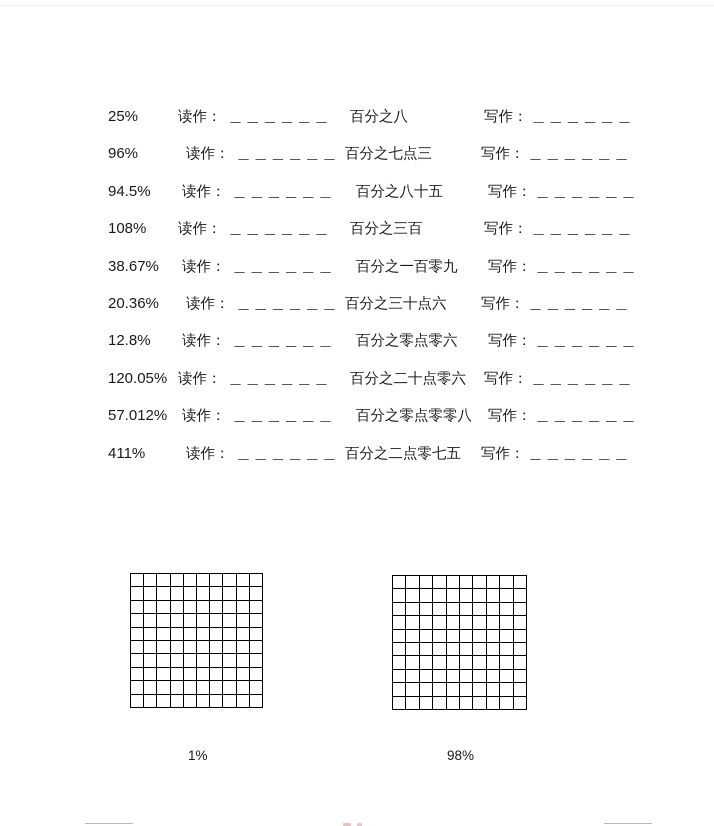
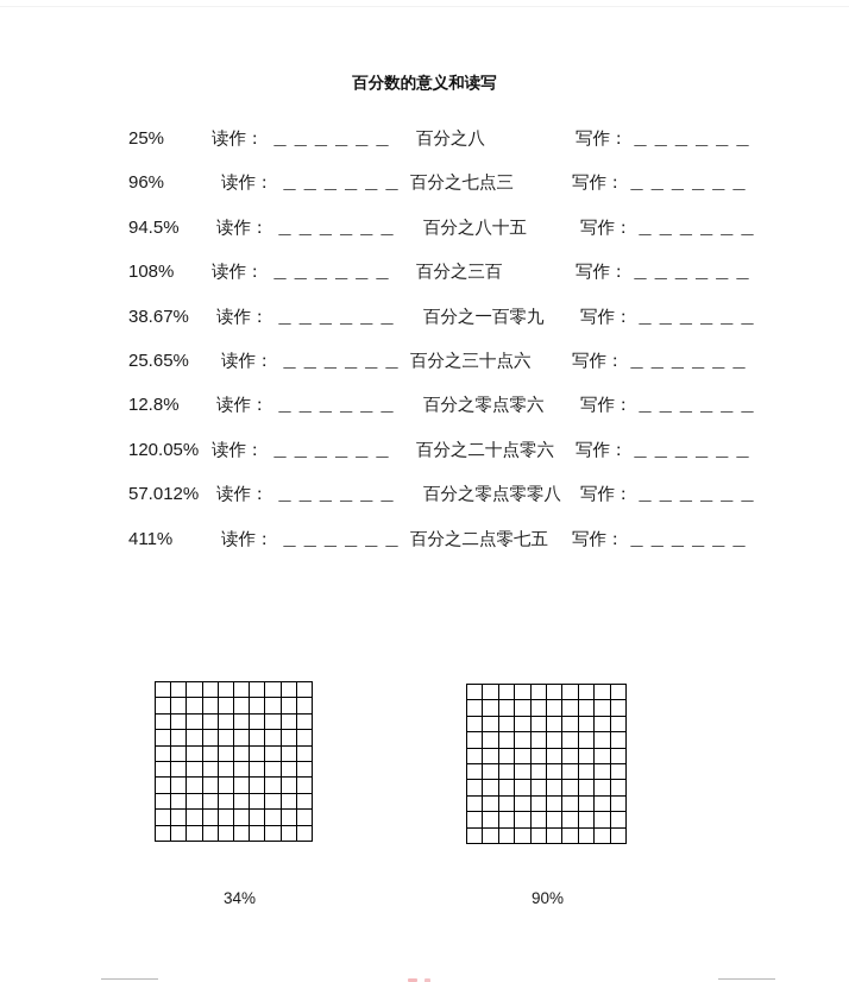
+ 百分数的意义和读写
  25%
  读作：
  ＿＿＿＿＿＿
  百分之八
  写作：
  ＿＿＿＿＿＿
  96%
  读作：
  ＿＿＿＿＿＿
  百分之七点三
  写作：
  ＿＿＿＿＿＿
  94.5%
  读作：
  ＿＿＿＿＿＿
  百分之八十五
  写作：
  ＿＿＿＿＿＿
  108%
  读作：
  ＿＿＿＿＿＿
  百分之三百
  写作：
  ＿＿＿＿＿＿
  38.67%
  读作：
  ＿＿＿＿＿＿
  百分之一百零九
  写作：
  ＿＿＿＿＿＿
- 20.36%
+ 25.65%
  读作：
  ＿＿＿＿＿＿
  百分之三十点六
  写作：
  ＿＿＿＿＿＿
  12.8%
  读作：
  ＿＿＿＿＿＿
  百分之零点零六
  写作：
  ＿＿＿＿＿＿
  120.05%
  读作：
  ＿＿＿＿＿＿
  百分之二十点零六
  写作：
  ＿＿＿＿＿＿
  57.012%
  读作：
  ＿＿＿＿＿＿
  百分之零点零零八
  写作：
  ＿＿＿＿＿＿
  411%
  读作：
  ＿＿＿＿＿＿
  百分之二点零七五
  写作：
  ＿＿＿＿＿＿
- 1%
+ 34%
- 98%
+ 90%
